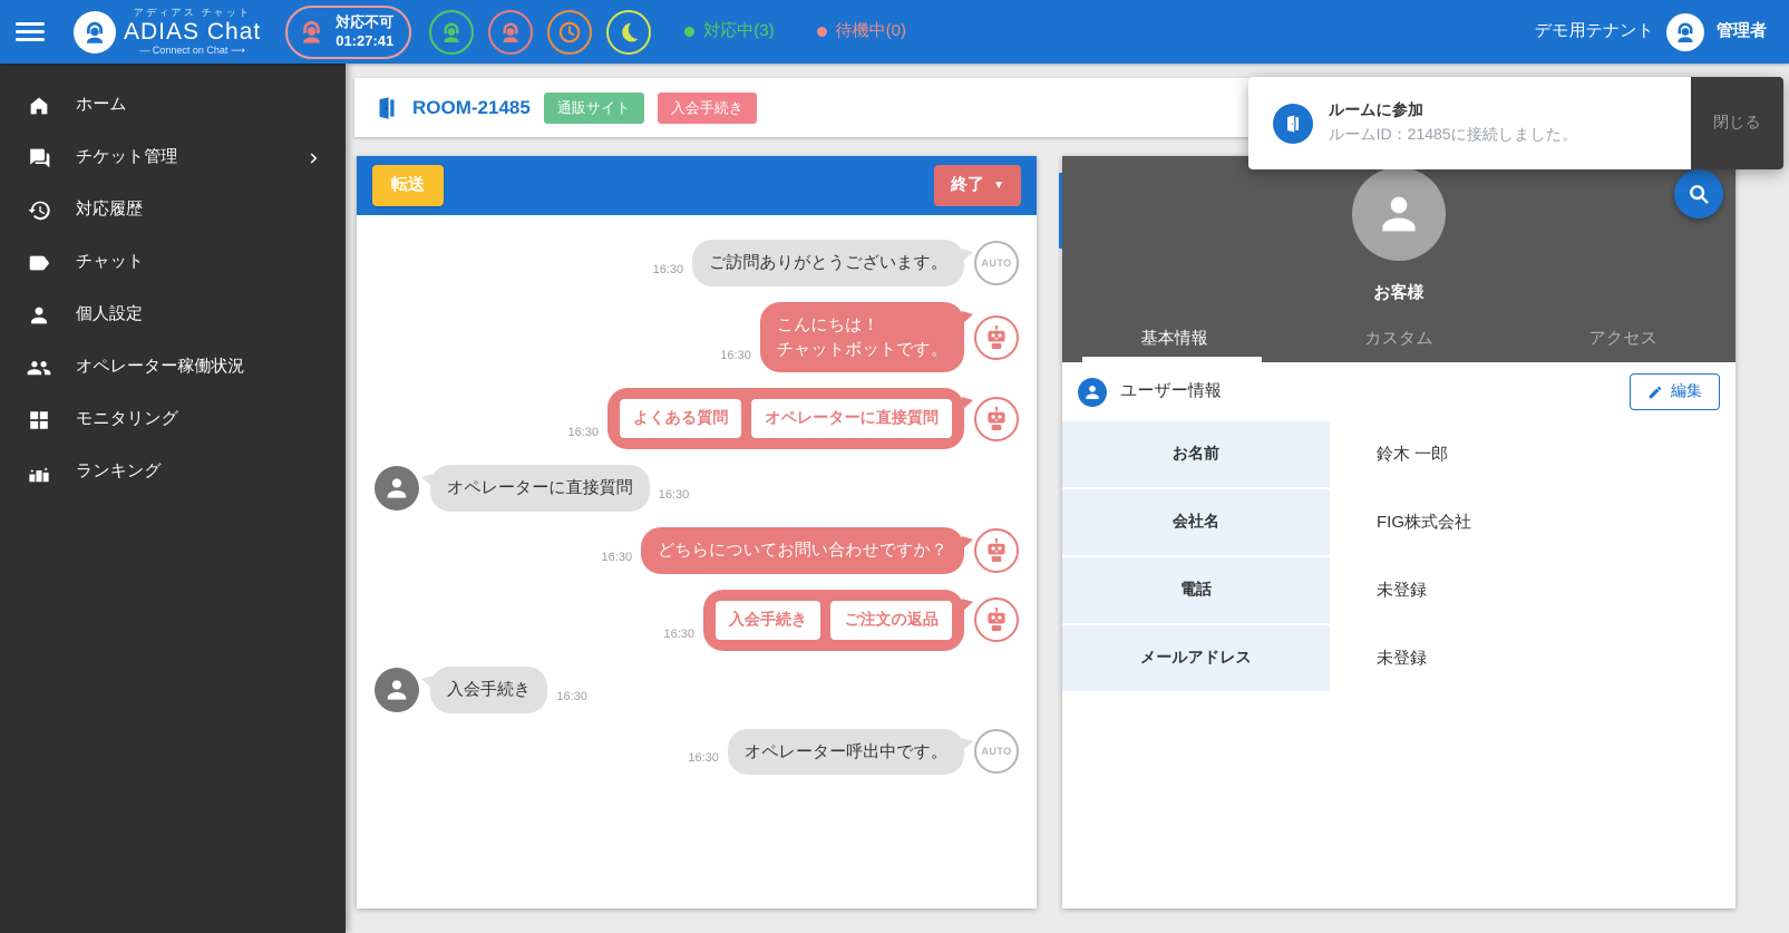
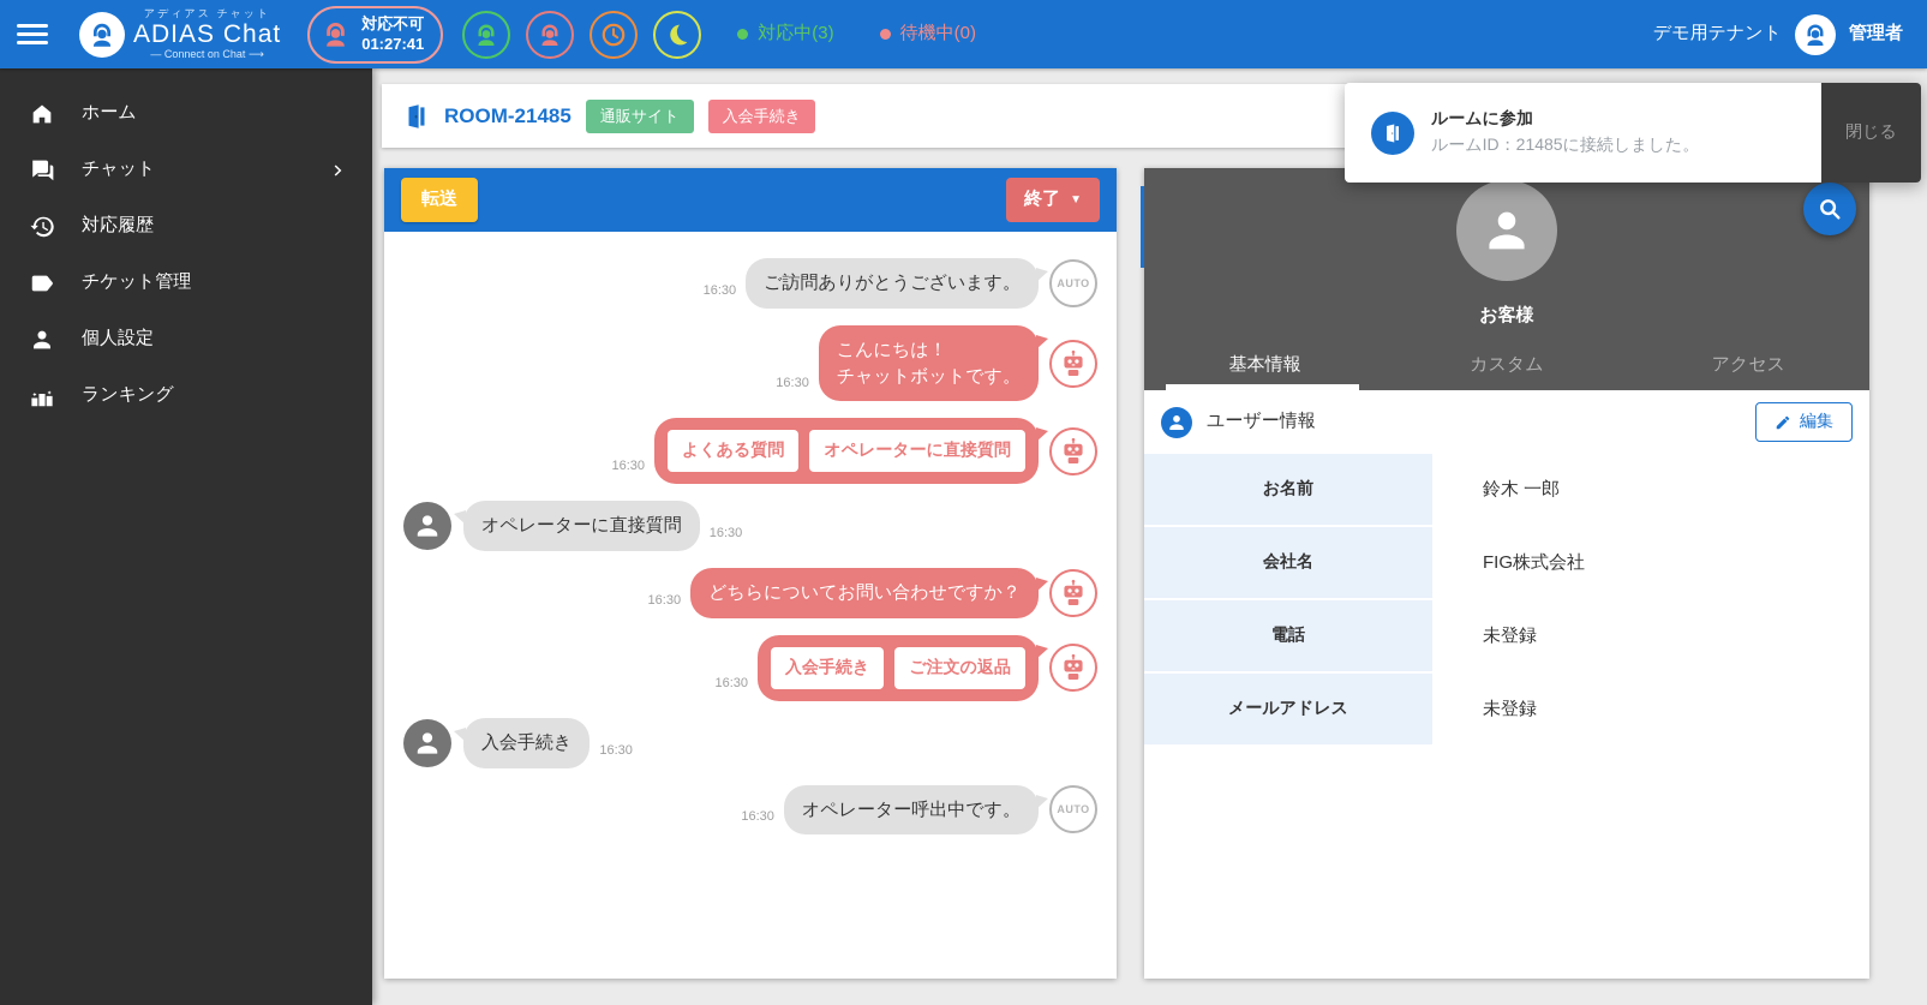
  アディアス チャット
  ADIAS Chat
  Connect on Chat
  対応不可
  01:27:41
  対応中(3)
  待機中(0)
  デモ用テナント
  管理者
  ホーム
- チケット管理
+ チャット
  対応履歴
- チャット
+ チケット管理
  個人設定
- オペレーター稼働状況
- モニタリング
  ランキング
  ROOM-21485
  通販サイト
  入会手続き
  転送
  終了
  ▼
  16:30
  ご訪問ありがとうございます。
  AUTO
  16:30
  こんにちは！
  チャットボットです。
  16:30
  よくある質問
  オペレーターに直接質問
  オペレーターに直接質問
  16:30
  16:30
  どちらについてお問い合わせですか？
  16:30
  入会手続き
  ご注文の返品
  入会手続き
  16:30
  16:30
  オペレーター呼出中です。
  AUTO
  お客様
  基本情報
  カスタム
  アクセス
  ユーザー情報
  編集
  お名前
  鈴木 一郎
  会社名
  FIG株式会社
  電話
  未登録
  メールアドレス
  未登録
  ルームに参加
  ルームID：21485に接続しました。
  閉じる
